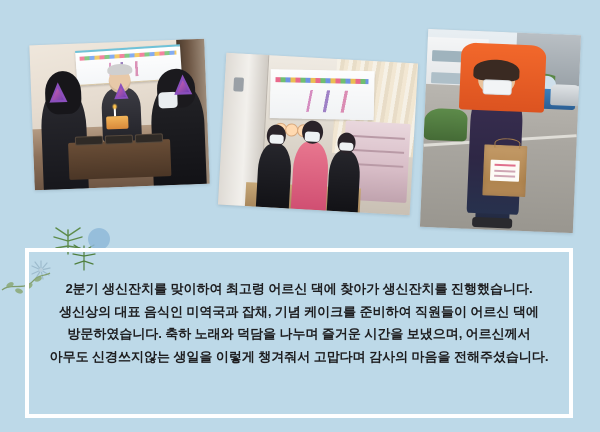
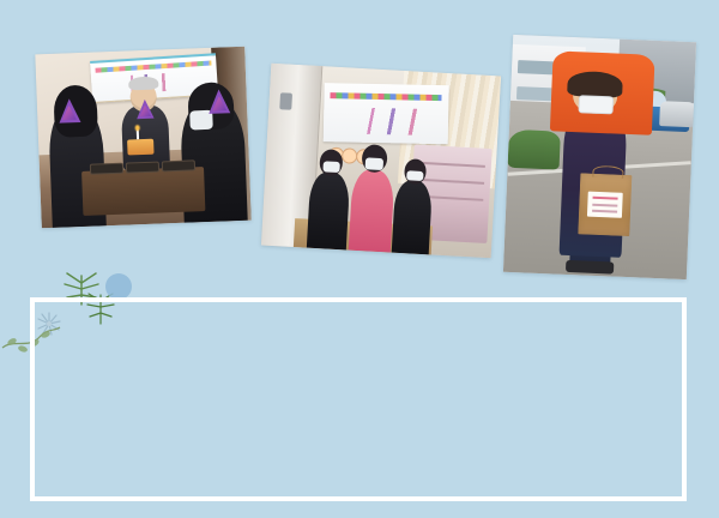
- 2분기 생신잔치를 맞이하여 최고령 어르신 댁에 찾아가 생신잔치를 진행했습니다.
- 생신상의 대표 음식인 미역국과 잡채, 기념 케이크를 준비하여 직원들이 어르신 댁에
- 방문하였습니다. 축하 노래와 덕담을 나누며 즐거운 시간을 보냈으며, 어르신께서
- 아무도 신경쓰지않는 생일을 이렇게 챙겨줘서 고맙다며 감사의 마음을 전해주셨습니다.
